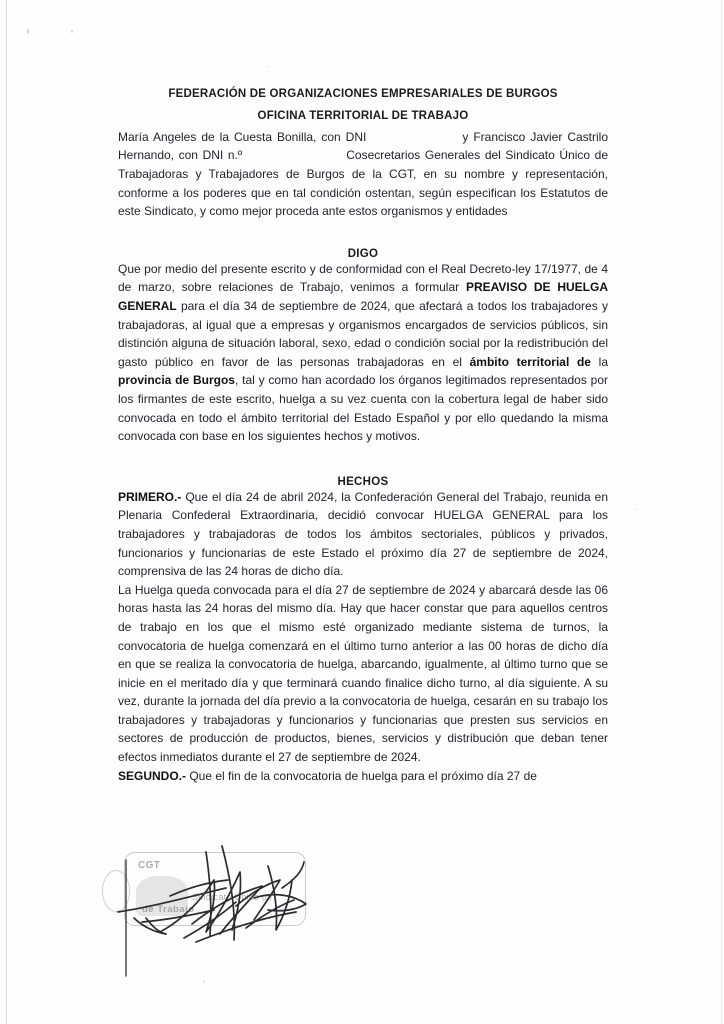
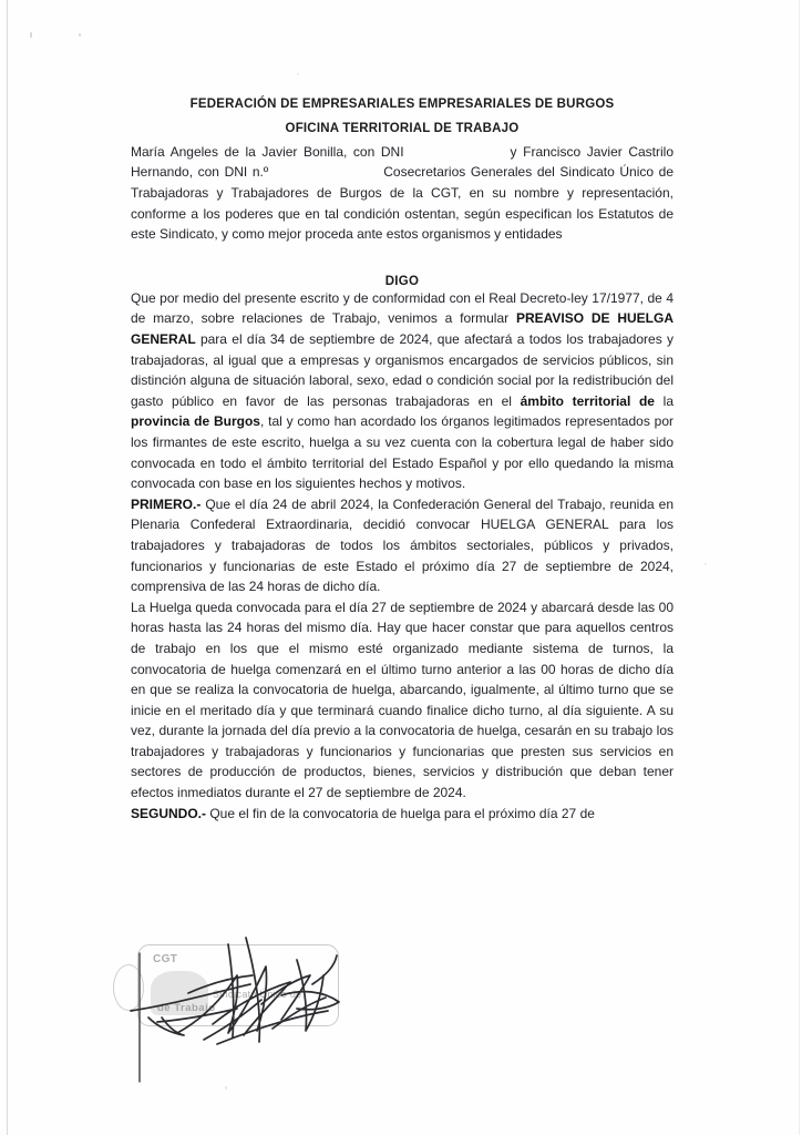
- FEDERACIÓN DE ORGANIZACIONES EMPRESARIALES DE BURGOS
+ FEDERACIÓN DE EMPRESARIALES EMPRESARIALES DE BURGOS
  OFICINA TERRITORIAL DE TRABAJO
- María Angeles de la Cuesta Bonilla, con DNI y Francisco Javier Castrilo Hernando, con DNI n.º Cosecretarios Generales del Sindicato Único de Trabajadoras y Trabajadores de Burgos de la CGT, en su nombre y representación, conforme a los poderes que en tal condición ostentan, según especifican los Estatutos de este Sindicato, y como mejor proceda ante estos organismos y entidades
+ María Angeles de la Javier Bonilla, con DNI y Francisco Javier Castrilo Hernando, con DNI n.º Cosecretarios Generales del Sindicato Único de Trabajadoras y Trabajadores de Burgos de la CGT, en su nombre y representación, conforme a los poderes que en tal condición ostentan, según especifican los Estatutos de este Sindicato, y como mejor proceda ante estos organismos y entidades
  DIGO
  Que por medio del presente escrito y de conformidad con el Real Decreto-ley 17/1977, de 4 de marzo, sobre relaciones de Trabajo, venimos a formular PREAVISO DE HUELGA GENERAL para el día 34 de septiembre de 2024, que afectará a todos los trabajadores y trabajadoras, al igual que a empresas y organismos encargados de servicios públicos, sin distinción alguna de situación laboral, sexo, edad o condición social por la redistribución del gasto público en favor de las personas trabajadoras en el ámbito territorial de la provincia de Burgos, tal y como han acordado los órganos legitimados representados por los firmantes de este escrito, huelga a su vez cuenta con la cobertura legal de haber sido convocada en todo el ámbito territorial del Estado Español y por ello quedando la misma convocada con base en los siguientes hechos y motivos.
- HECHOS
  PRIMERO.- Que el día 24 de abril 2024, la Confederación General del Trabajo, reunida en Plenaria Confederal Extraordinaria, decidió convocar HUELGA GENERAL para los trabajadores y trabajadoras de todos los ámbitos sectoriales, públicos y privados, funcionarios y funcionarias de este Estado el próximo día 27 de septiembre de 2024, comprensiva de las 24 horas de dicho día.
- La Huelga queda convocada para el día 27 de septiembre de 2024 y abarcará desde las 06 horas hasta las 24 horas del mismo día. Hay que hacer constar que para aquellos centros de trabajo en los que el mismo esté organizado mediante sistema de turnos, la convocatoria de huelga comenzará en el último turno anterior a las 00 horas de dicho día en que se realiza la convocatoria de huelga, abarcando, igualmente, al último turno que se inicie en el meritado día y que terminará cuando finalice dicho turno, al día siguiente. A su vez, durante la jornada del día previo a la convocatoria de huelga, cesarán en su trabajo los trabajadores y trabajadoras y funcionarios y funcionarias que presten sus servicios en sectores de producción de productos, bienes, servicios y distribución que deban tener efectos inmediatos durante el 27 de septiembre de 2024.
+ La Huelga queda convocada para el día 27 de septiembre de 2024 y abarcará desde las 00 horas hasta las 24 horas del mismo día. Hay que hacer constar que para aquellos centros de trabajo en los que el mismo esté organizado mediante sistema de turnos, la convocatoria de huelga comenzará en el último turno anterior a las 00 horas de dicho día en que se realiza la convocatoria de huelga, abarcando, igualmente, al último turno que se inicie en el meritado día y que terminará cuando finalice dicho turno, al día siguiente. A su vez, durante la jornada del día previo a la convocatoria de huelga, cesarán en su trabajo los trabajadores y trabajadoras y funcionarios y funcionarias que presten sus servicios en sectores de producción de productos, bienes, servicios y distribución que deban tener efectos inmediatos durante el 27 de septiembre de 2024.
  SEGUNDO.- Que el fin de la convocatoria de huelga para el próximo día 27 de
  CGT
  Sindicato Ún d
  de Trabaj
